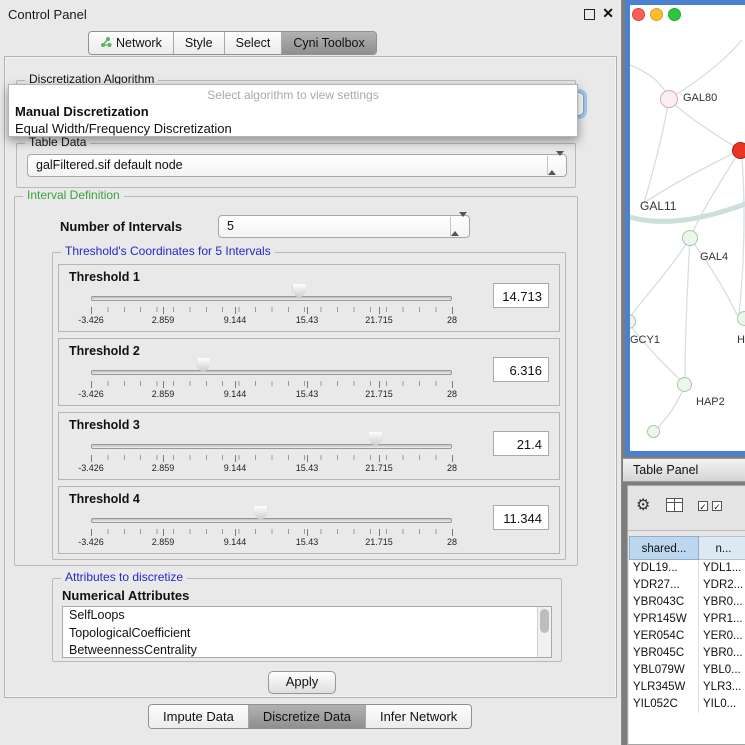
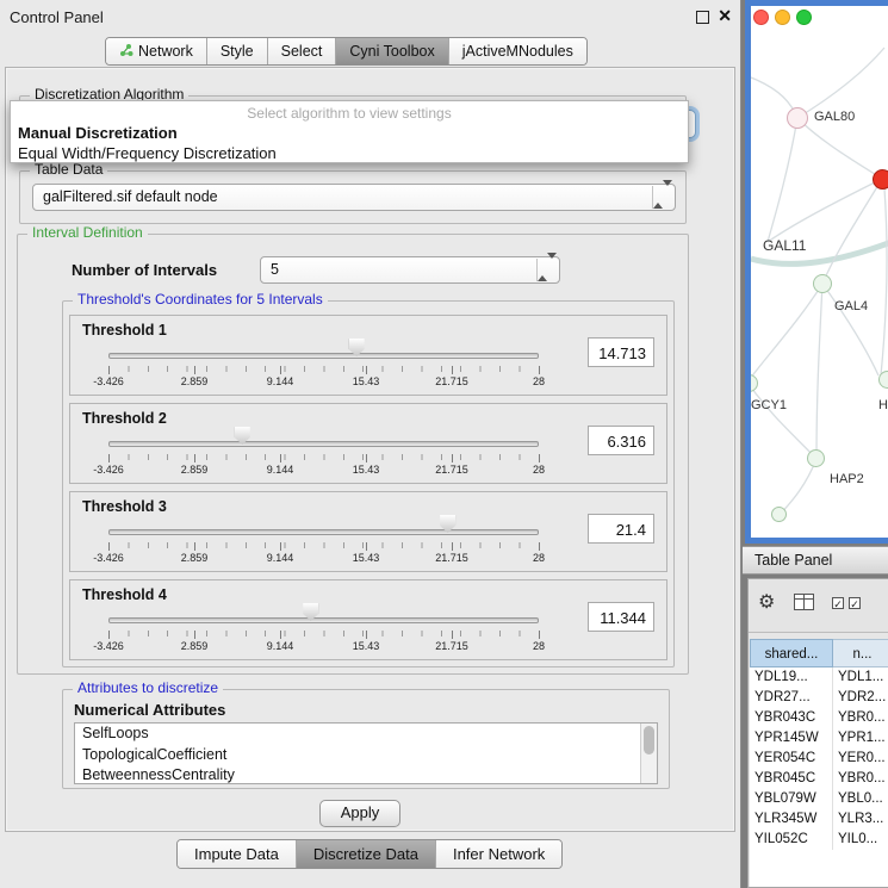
  Control Panel
  ✕
  Network
  Style
  Select
  Cyni Toolbox
+ jActiveMNodules
  Discretization Algorithm
  Select algorithm to view settings
  Manual Discretization
  Equal Width/Frequency Discretization
  Table Data
  galFiltered.sif default node
  Interval Definition
  Number of Intervals
  5
  Threshold's Coordinates for 5 Intervals
  Threshold 1
  -3.426
  2.859
  9.144
  15.43
  21.715
  28
  14.713
  Threshold 2
  -3.426
  2.859
  9.144
  15.43
  21.715
  28
  6.316
  Threshold 3
  -3.426
  2.859
  9.144
  15.43
  21.715
  28
  21.4
  Threshold 4
  -3.426
  2.859
  9.144
  15.43
  21.715
  28
  11.344
  Attributes to discretize
  Numerical Attributes
  SelfLoops
  TopologicalCoefficient
  BetweennessCentrality
  Apply
  Impute Data
  Discretize Data
  Infer Network
  GAL80
  GAL11
  GAL4
  GCY1
  H
  HAP2
  Table Panel
  ⚙
  ✓
  ✓
  shared...
  n...
  YDL19...
  YDL1...
  YDR27...
  YDR2...
  YBR043C
  YBR0...
  YPR145W
  YPR1...
  YER054C
  YER0...
  YBR045C
  YBR0...
  YBL079W
  YBL0...
  YLR345W
  YLR3...
  YIL052C
  YIL0...
